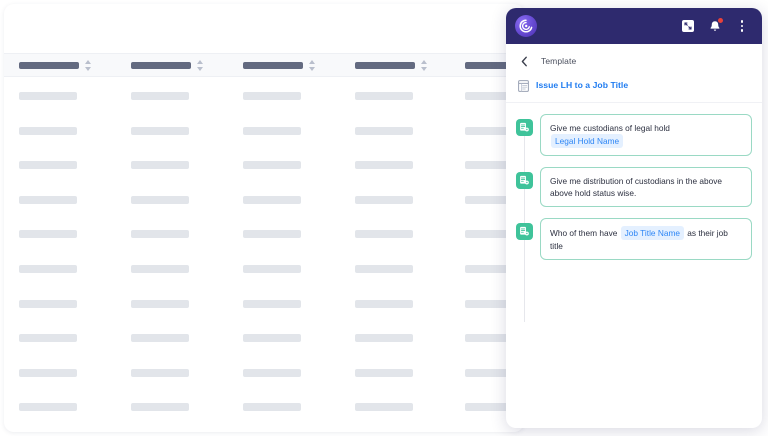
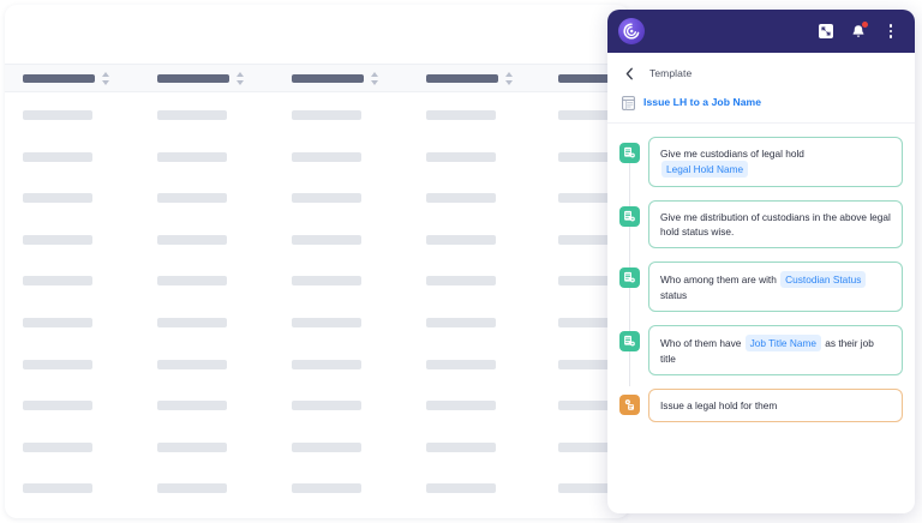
  Template
- Issue LH to a Job Title
+ Issue LH to a Job Name
  Give me custodians of legal hold Legal Hold Name
- Give me distribution of custodians in the above above hold status wise.
+ Give me distribution of custodians in the above legal hold status wise.
+ Who among them are with Custodian Status status
  Who of them have Job Title Name as their job title
+ Issue a legal hold for them
